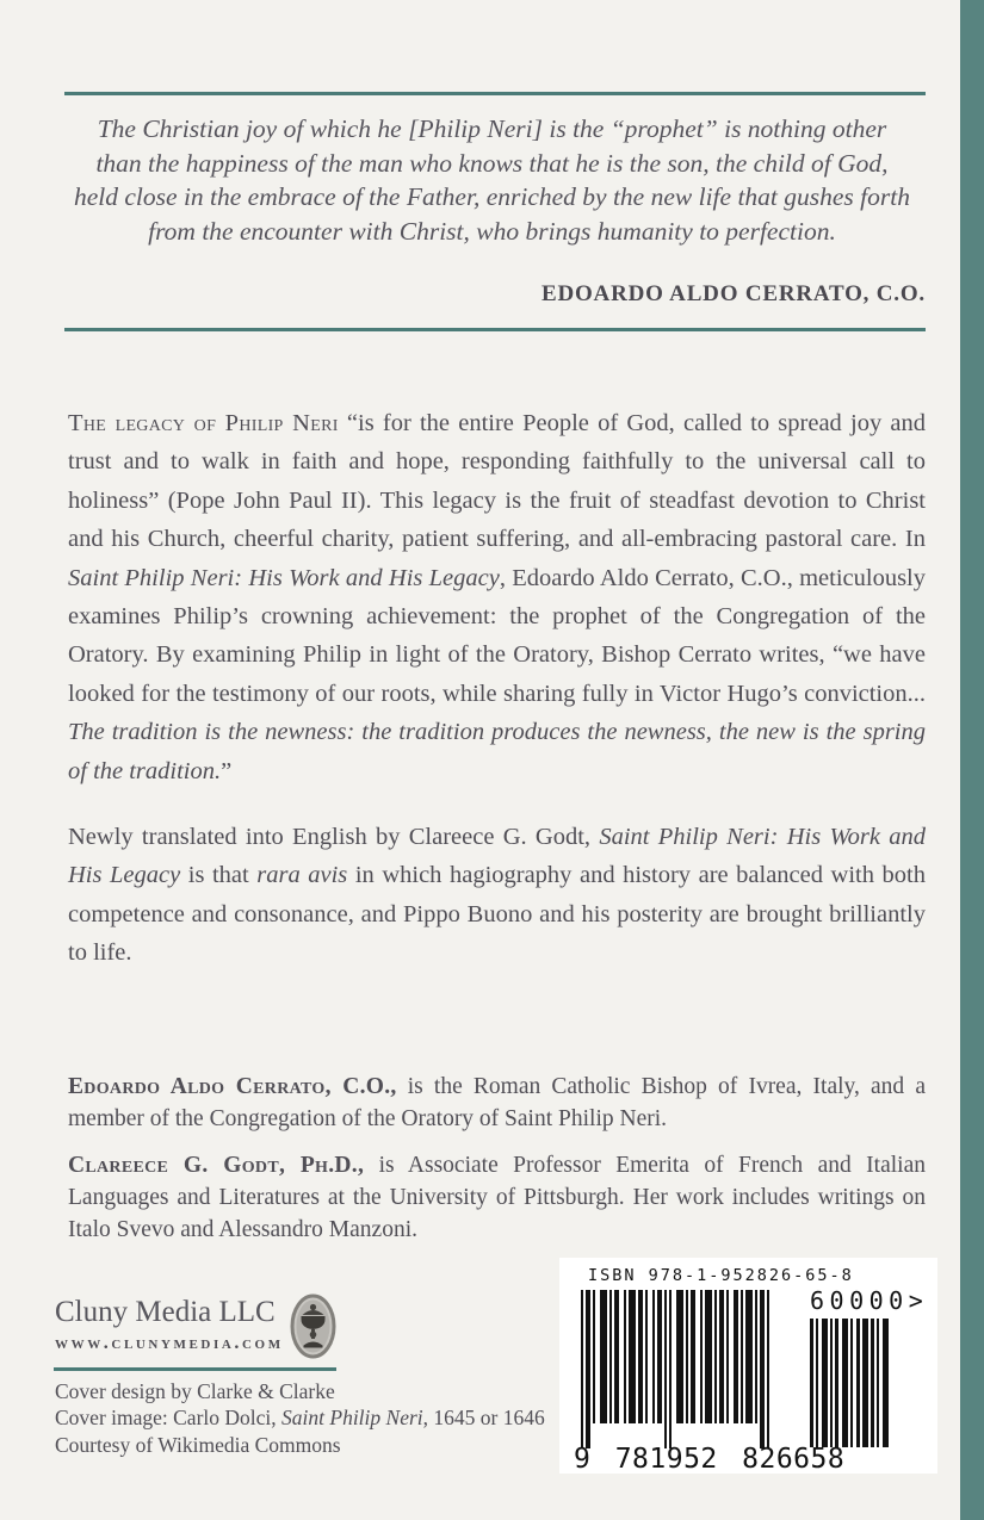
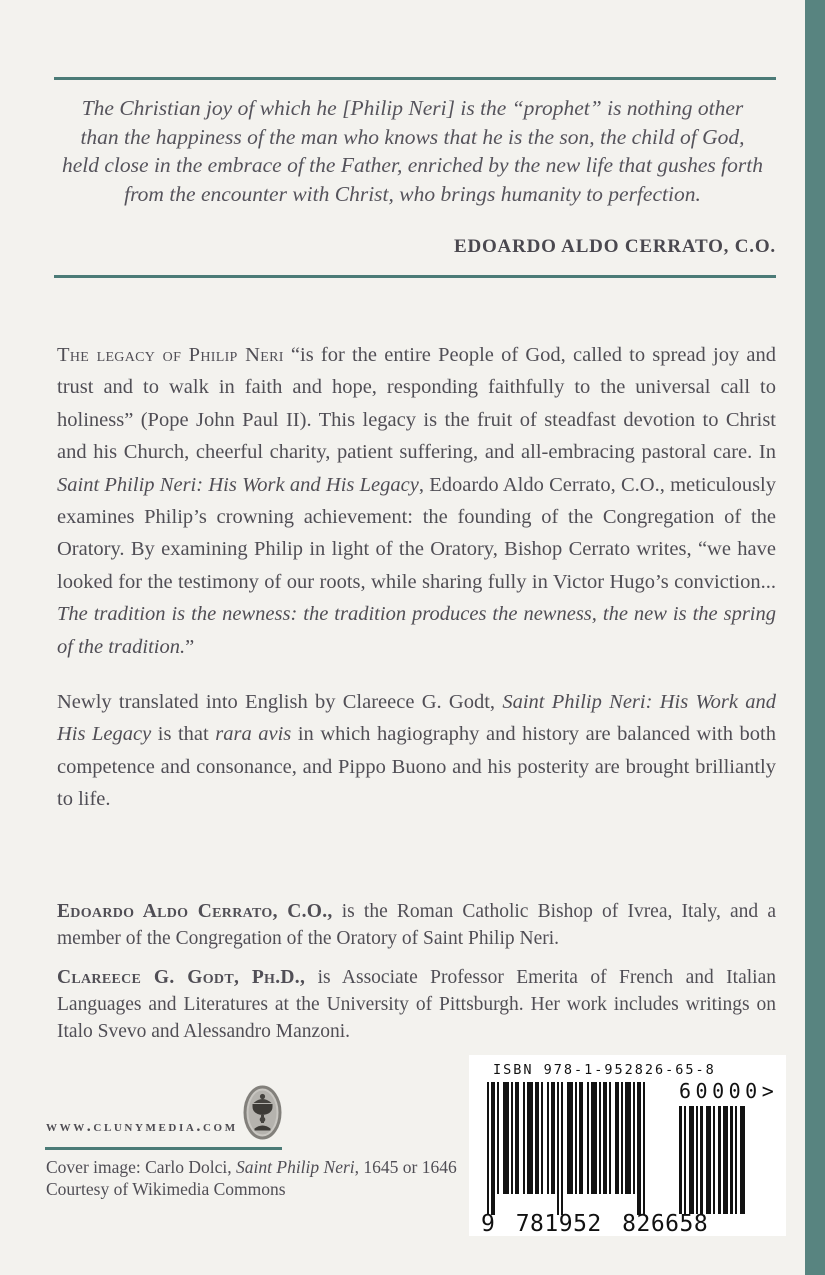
  The Christian joy of which he [Philip Neri] is the “prophet” is nothing other than the happiness of the man who knows that he is the son, the child of God, held close in the embrace of the Father, enriched by the new life that gushes forth from the encounter with Christ, who brings humanity to perfection.
  EDOARDO ALDO CERRATO, C.O.
- The legacy of Philip Neri “is for the entire People of God, called to spread joy and trust and to walk in faith and hope, responding faithfully to the universal call to holiness” (Pope John Paul II). This legacy is the fruit of steadfast devotion to Christ and his Church, cheerful charity, patient suffering, and all-embracing pastoral care. In Saint Philip Neri: His Work and His Legacy, Edoardo Aldo Cerrato, C.O., meticulously examines Philip’s crowning achievement: the prophet of the Congregation of the Oratory. By examining Philip in light of the Oratory, Bishop Cerrato writes, “we have looked for the testimony of our roots, while sharing fully in Victor Hugo’s conviction... The tradition is the newness: the tradition produces the newness, the new is the spring of the tradition.”
+ The legacy of Philip Neri “is for the entire People of God, called to spread joy and trust and to walk in faith and hope, responding faithfully to the universal call to holiness” (Pope John Paul II). This legacy is the fruit of steadfast devotion to Christ and his Church, cheerful charity, patient suffering, and all-embracing pastoral care. In Saint Philip Neri: His Work and His Legacy, Edoardo Aldo Cerrato, C.O., meticulously examines Philip’s crowning achievement: the founding of the Congregation of the Oratory. By examining Philip in light of the Oratory, Bishop Cerrato writes, “we have looked for the testimony of our roots, while sharing fully in Victor Hugo’s conviction... The tradition is the newness: the tradition produces the newness, the new is the spring of the tradition.”
  Newly translated into English by Clareece G. Godt, Saint Philip Neri: His Work and His Legacy is that rara avis in which hagiography and history are balanced with both competence and consonance, and Pippo Buono and his posterity are brought brilliantly to life.
  Edoardo Aldo Cerrato, C.O., is the Roman Catholic Bishop of Ivrea, Italy, and a member of the Congregation of the Oratory of Saint Philip Neri.
  Clareece G. Godt, Ph.D., is Associate Professor Emerita of French and Italian Languages and Literatures at the University of Pittsburgh. Her work includes writings on Italo Svevo and Alessandro Manzoni.
- Cluny Media LLC
  www.clunymedia.com
- Cover design by Clarke & Clarke
  Cover image: Carlo Dolci, Saint Philip Neri, 1645 or 1646
  Courtesy of Wikimedia Commons
  ISBN 978-1-952826-65-8
  9 781952 826658
  60000>
